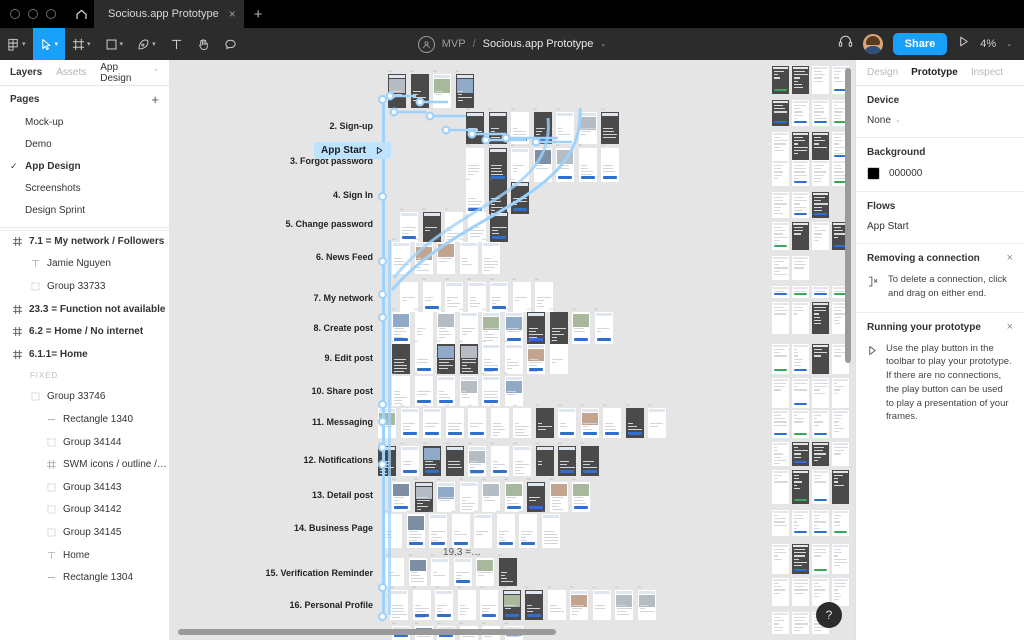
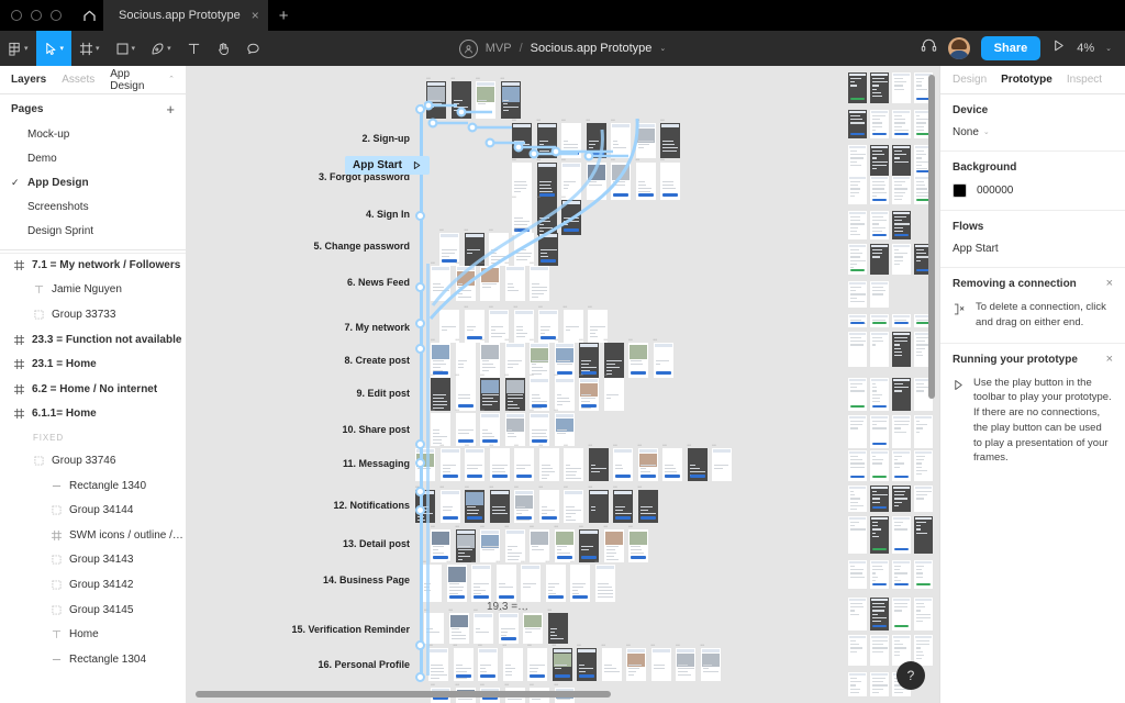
  Socious.app Prototype
  ×
  +
  MVP
  /
  Socious.app Prototype
  Share
  4%
  Layers
  Assets
  App Design
  Pages
  +
  Mock-up
  Demo
  ✓
  App Design
  Screenshots
  Design Sprint
  7.1 = My network / Followers
  Jamie Nguyen
  Group 33733
  23.3 = Function not available
+ 23.1 = Home
  6.2 = Home / No internet
  6.1.1= Home
  FIXED
  Group 33746
  Rectangle 1340
  Group 34144
  SWM icons / outline / ho
  Group 34143
  Group 34142
  Group 34145
  Home
  Rectangle 1304
  App Start
  2. Sign-up
  3. Forgot password
  4. Sign In
  5. Change password
  6. News Feed
  7. My network
  8. Create post
  9. Edit post
  10. Share post
  11. Messaging
  12. Notifications
  13. Detail post
  14. Business Page
  15. Verification Reminder
  16. Personal Profile
  19.3 =…
  ?
  Design
  Prototype
  Inspect
  Device
  None
  Background
  000000
  Flows
  App Start
  Removing a connection
  ×
  To delete a connection, click and drag on either end.
  Running your prototype
  ×
  Use the play button in the toolbar to play your prototype. If there are no connections, the play button can be used to play a presentation of your frames.
